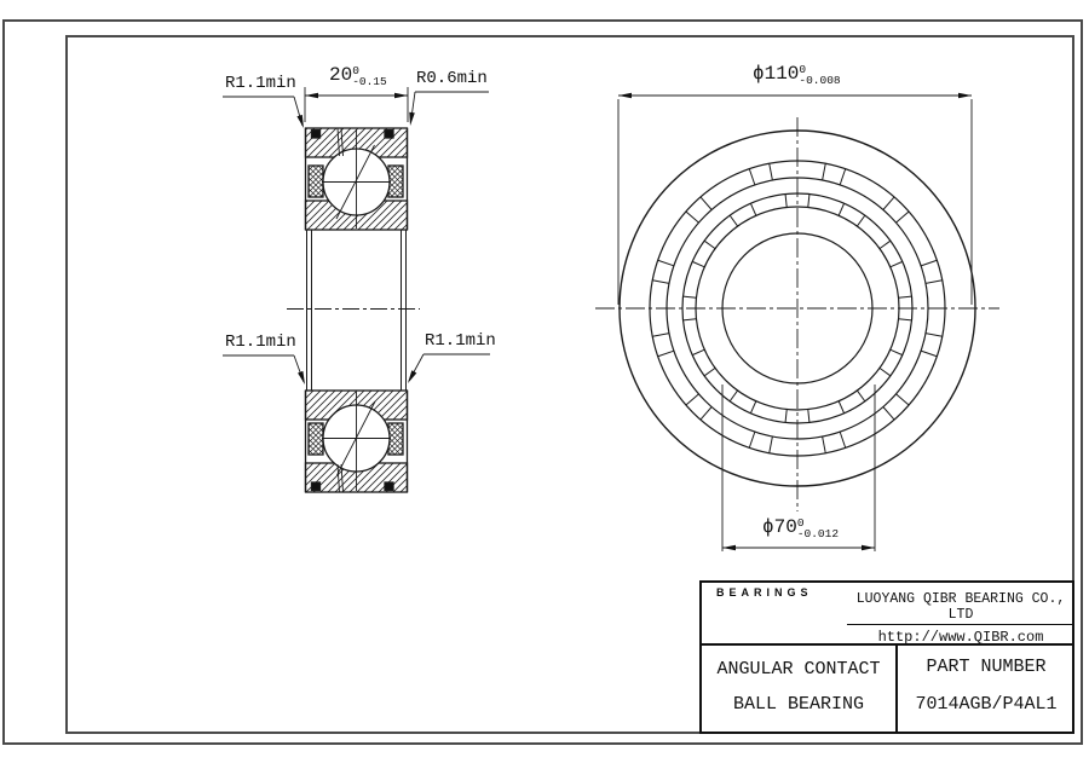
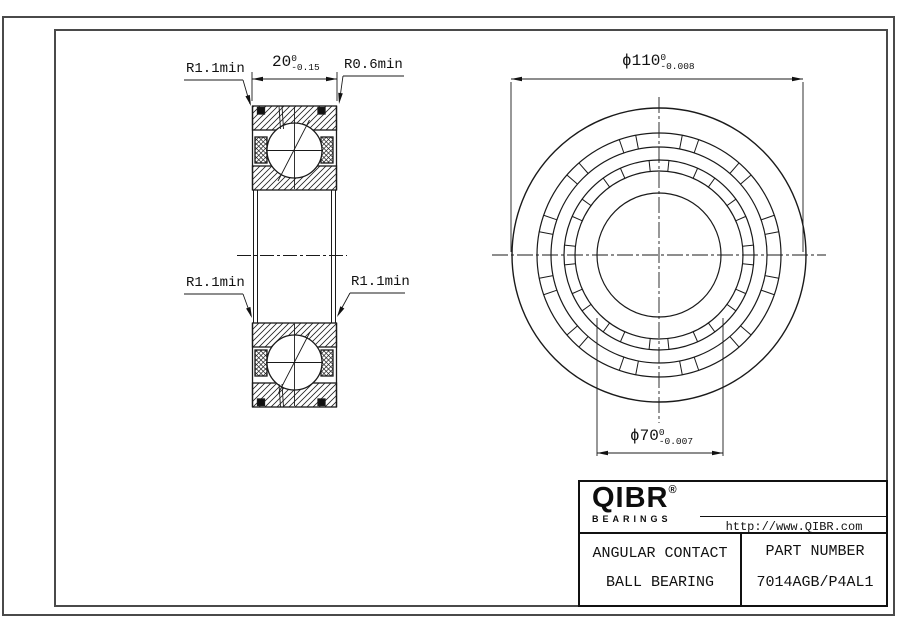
  R1.1min
  R0.6min
  R1.1min
  R1.1min
  20
  0
  -0.15
  ϕ110
  0
  -0.008
  ϕ70
  0
- -0.012
+ -0.007
+ QIBR®
  BEARINGS
- LUOYANG QIBR BEARING CO., LTD
  http://www.QIBR.com
  ANGULAR CONTACT
  BALL BEARING
  PART NUMBER
  7014AGB/P4AL1
